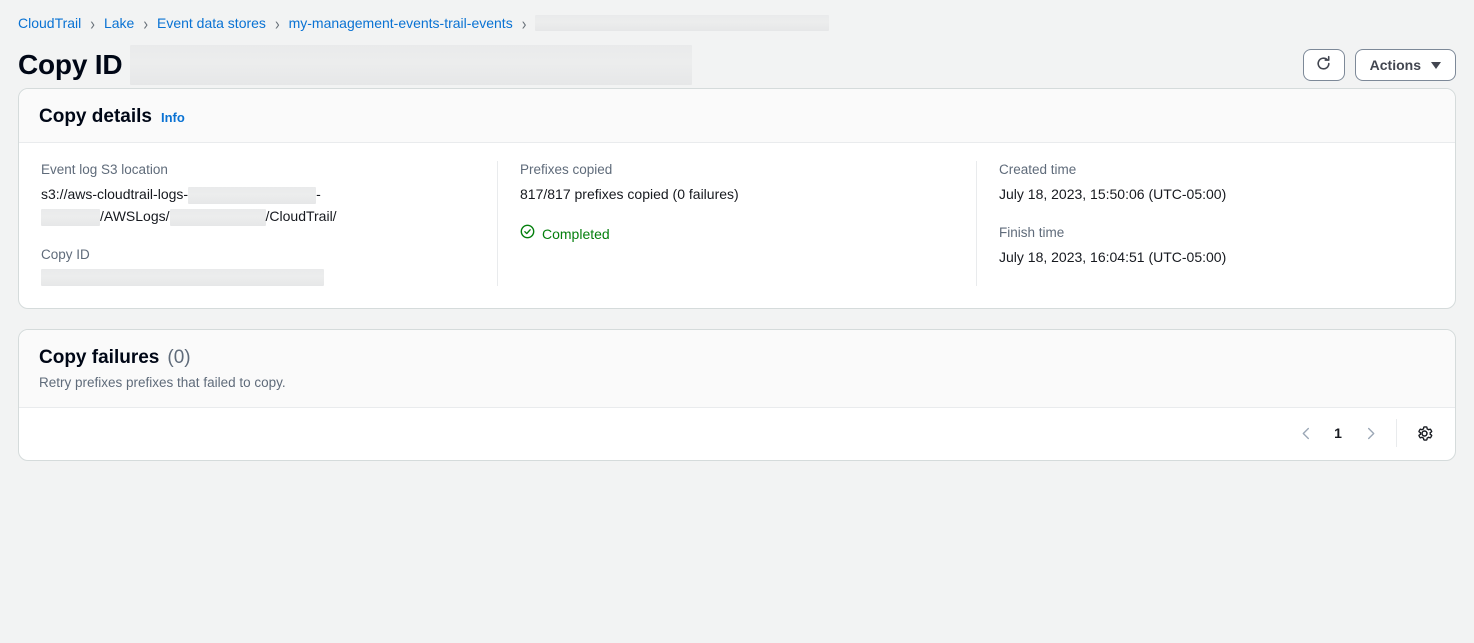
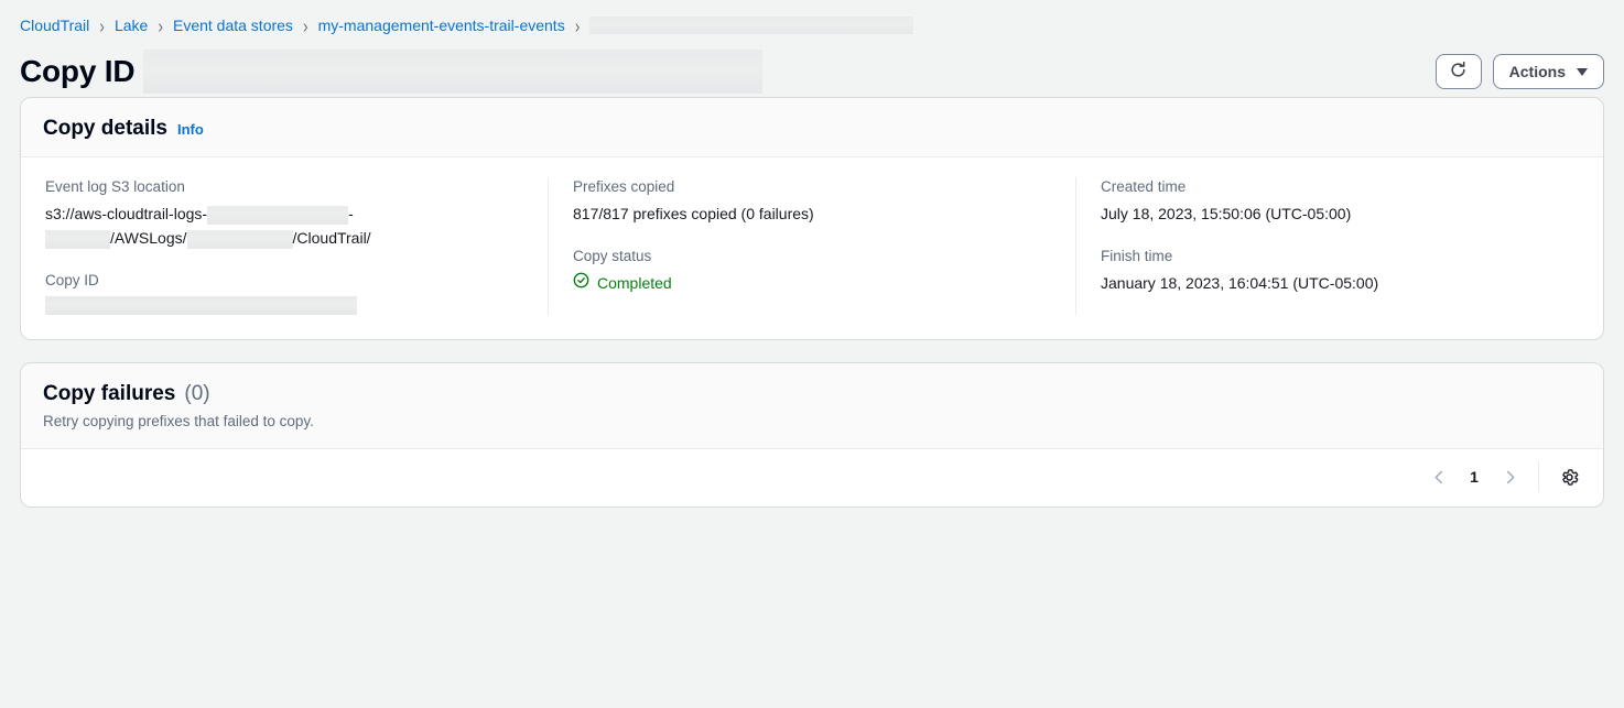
  CloudTrail
  ›
  Lake
  ›
  Event data stores
  ›
  my-management-events-trail-events
  ›
  Copy ID
  Actions
  Copy details
  Info
  Event log S3 location
  s3://aws-cloudtrail-logs- -
  /AWSLogs/ /CloudTrail/
  Copy ID
  Prefixes copied
  817/817 prefixes copied (0 failures)
+ Copy status
  Completed
  Created time
  July 18, 2023, 15:50:06 (UTC-05:00)
  Finish time
- July 18, 2023, 16:04:51 (UTC-05:00)
+ January 18, 2023, 16:04:51 (UTC-05:00)
  Copy failures
  (0)
- Retry prefixes prefixes that failed to copy.
+ Retry copying prefixes that failed to copy.
  1
